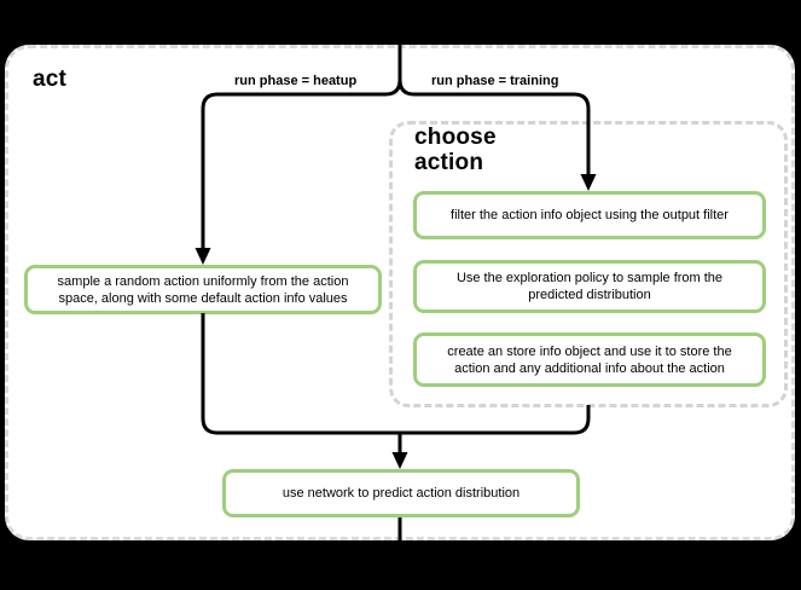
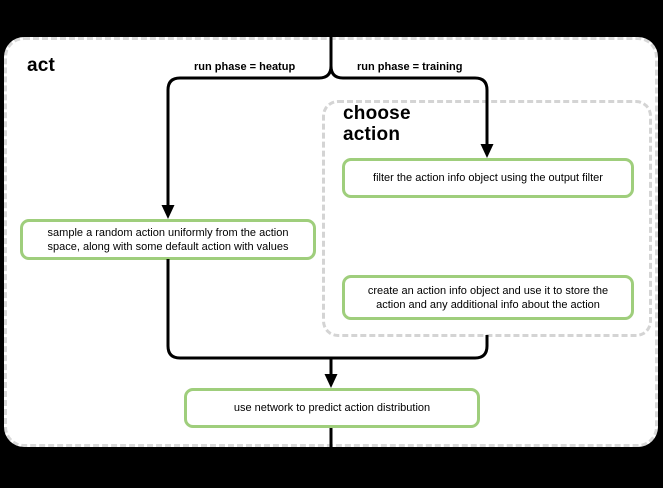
  act
  run phase = heatup
  run phase = training
  choose action
- sample a random action uniformly from the action space, along with some default action info values
+ sample a random action uniformly from the action space, along with some default action with values
  filter the action info object using the output filter
- Use the exploration policy to sample from the predicted distribution
- create an store info object and use it to store the action and any additional info about the action
+ create an action info object and use it to store the action and any additional info about the action
  use network to predict action distribution
